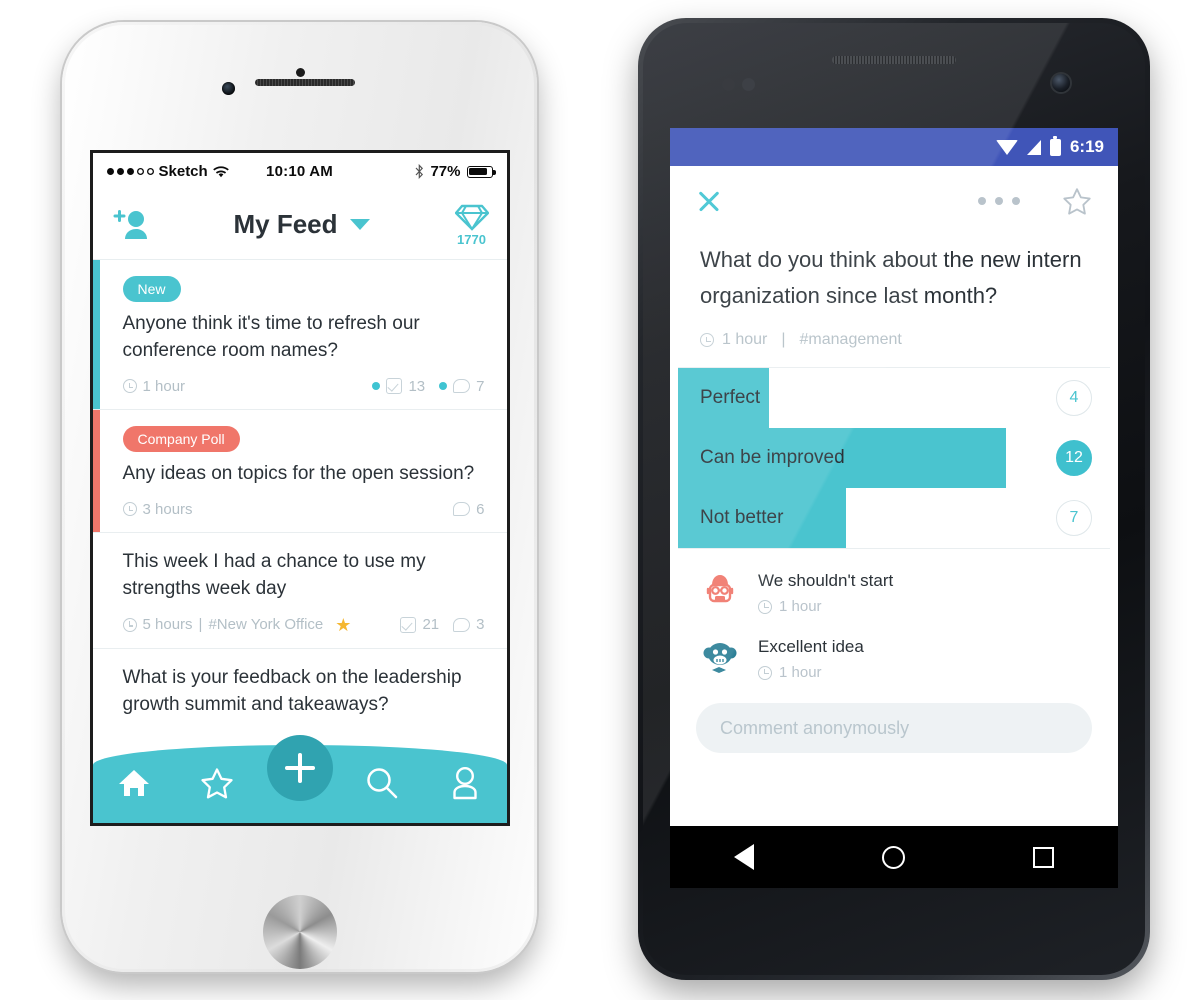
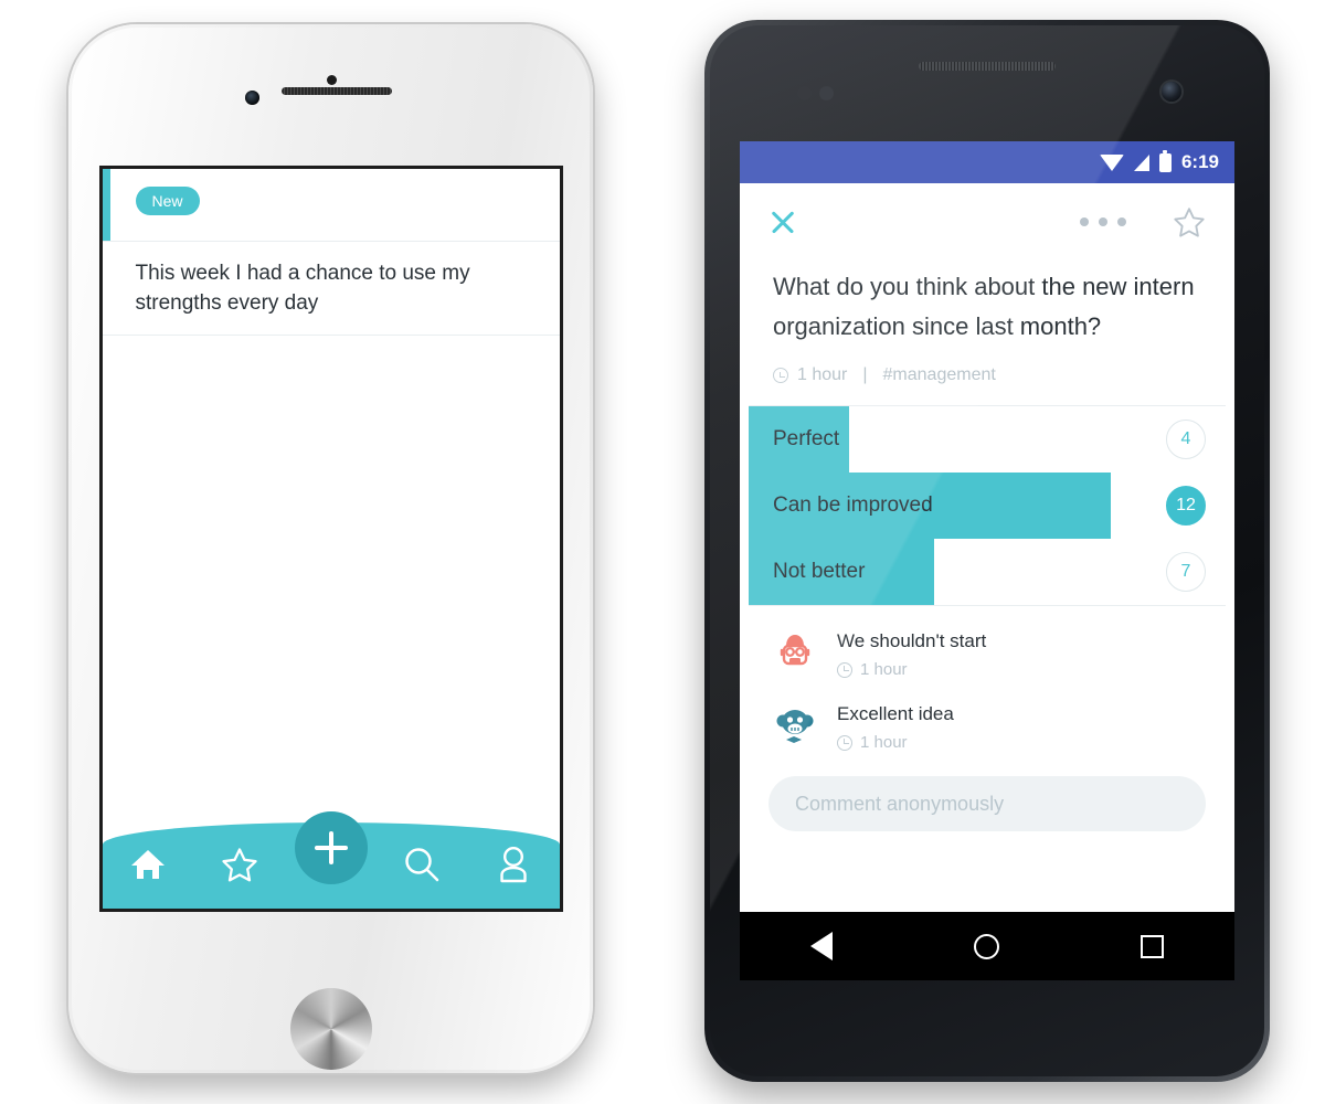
- Sketch
- 10:10 AM
- 77%
- My Feed
- 1770
  New
- Anyone think it's time to refresh our conference room names?
- 1 hour
- 13
- 7
- Company Poll
- Any ideas on topics for the open session?
- 3 hours
- 6
- This week I had a chance to use my strengths week day
+ This week I had a chance to use my strengths every day
- 5 hours
- |
- #New York Office
- ★
- 21
- 3
- What is your feedback on the leadership growth summit and takeaways?
